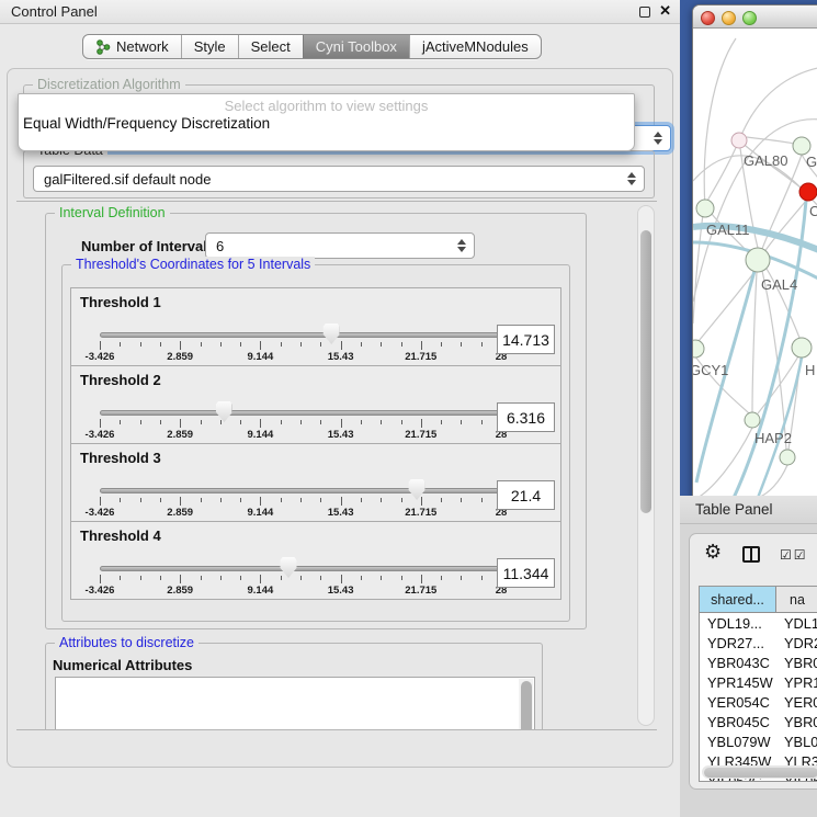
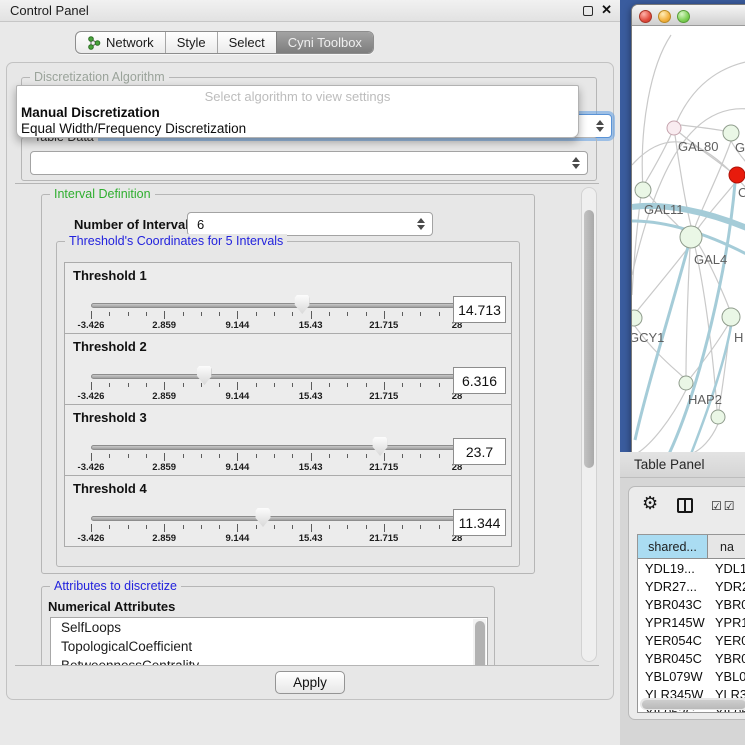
  Control Panel
  ✕
  Network
  Style
  Select
  Cyni Toolbox
- jActiveMNodules
  Discretization Algorithm
  Select algorithm to view settings
+ Manual Discretization
  Equal Width/Frequency Discretization
- galFiltered.sif default node
  Interval Definition
  Number of Interva
  6
  Threshold's Coordinates for 5 Intervals
  Threshold 1
  -3.426
  2.859
  9.144
  15.43
  21.715
  28
  14.713
  Threshold 2
  -3.426
  2.859
  9.144
  15.43
  21.715
  28
  6.316
  Threshold 3
  -3.426
  2.859
  9.144
  15.43
  21.715
  28
- 21.4
+ 23.7
  Threshold 4
  -3.426
  2.859
  9.144
  15.43
  21.715
  28
  11.344
  Attributes to discretize
  Numerical Attributes
+ SelfLoops
+ TopologicalCoefficient
+ Apply
  GAL80
  G
  C
  GAL11
  GAL4
  GCY1
  H
  HAP2
  Table Panel
  ⚙
  ☑☑
  shared...
  na
  YDL19...
  YDL1
  YDR27...
  YBR043C
  YPR145W
  YER054C
  YBR045C
  YBL079W
  YLR345W
